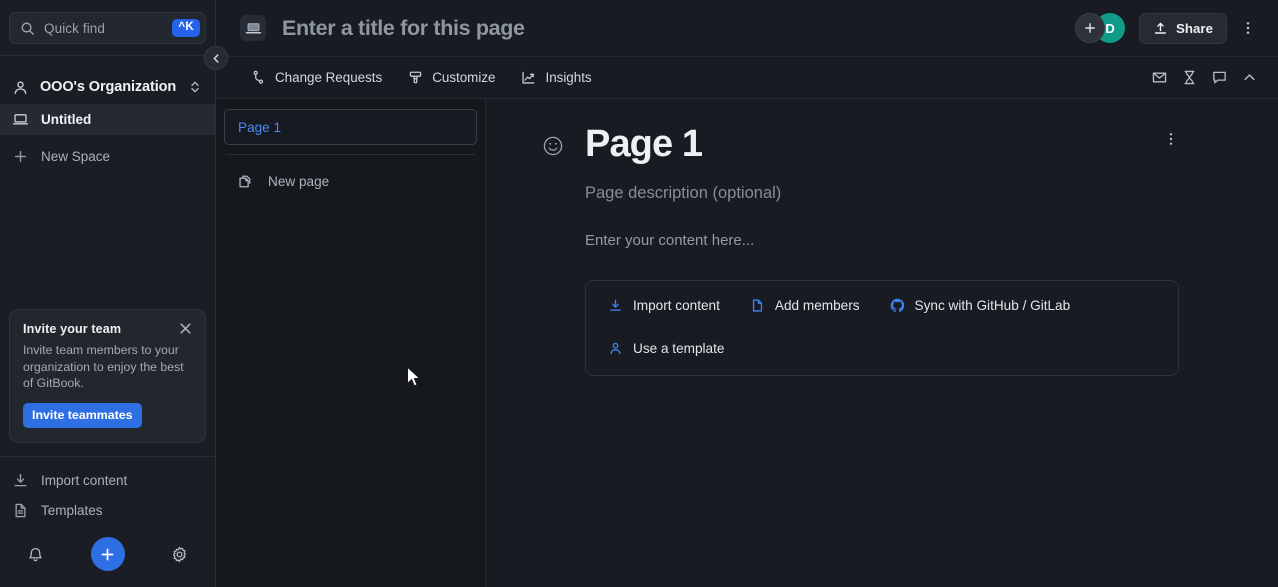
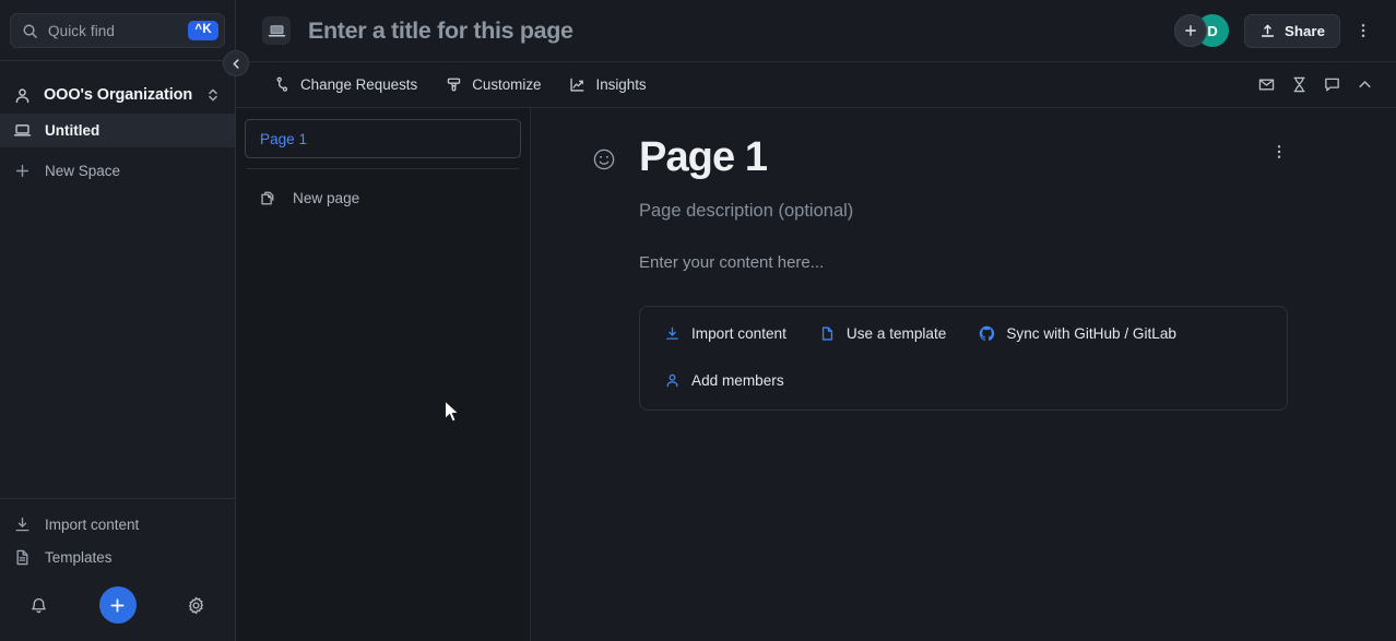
  Quick find
  ^K
  OOO's Organization
  Untitled
  New Space
- Invite your team
- Invite team members to your organization to enjoy the best of GitBook.
- Invite teammates
  Import content
  Templates
  Enter a title for this page
  D
  Share
  Change Requests
  Customize
  Insights
  Page 1
  New page
  Page 1
  Page description (optional)
  Enter your content here...
  Import content
- Add members
+ Use a template
  Sync with GitHub / GitLab
- Use a template
+ Add members
